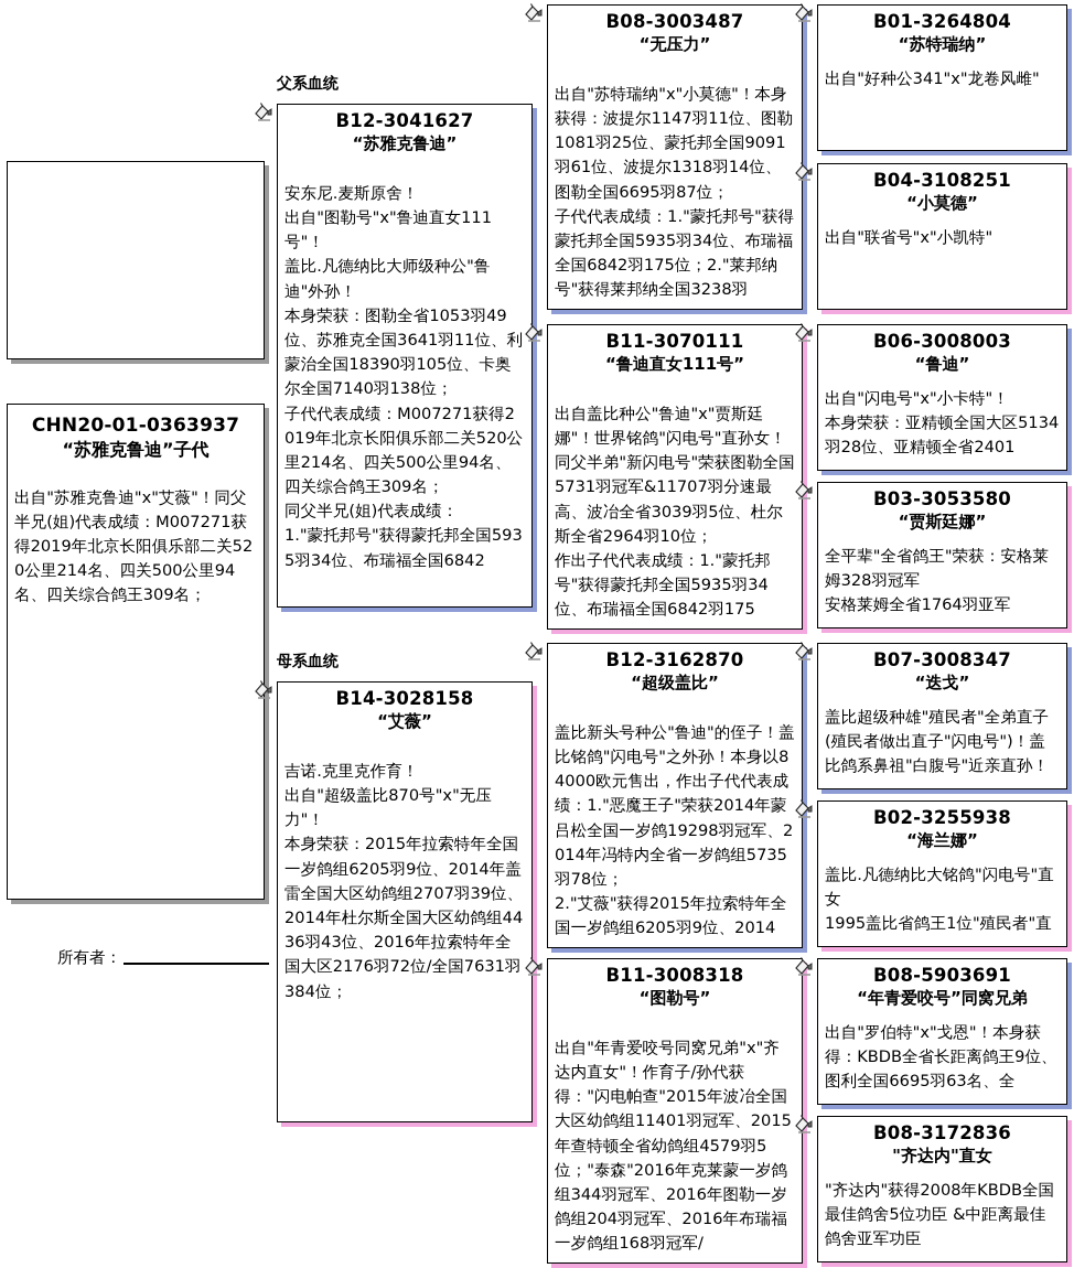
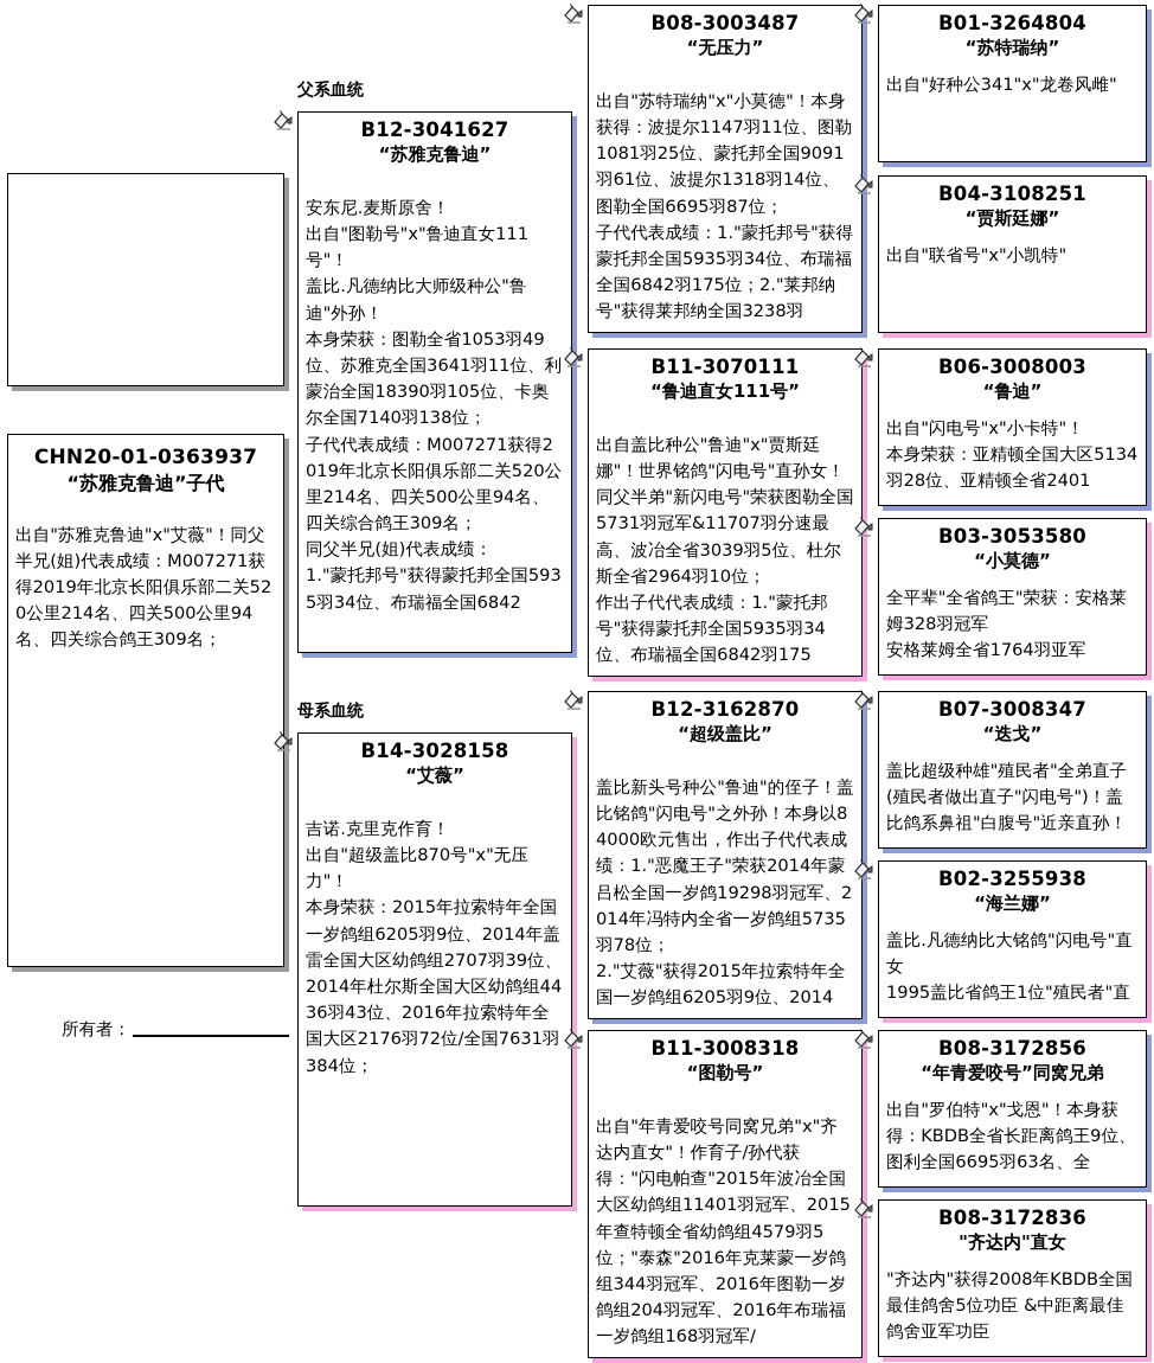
  CHN20-01-0363937
  “苏雅克鲁迪”子代
  出自"苏雅克鲁迪"x"艾薇"！同父半兄(姐)代表成绩：M007271获得2019年北京长阳俱乐部二关520公里214名、四关500公里94名、四关综合鸽王309名；
  所有者：
  父系血统
  母系血统
  B12-3041627
  “苏雅克鲁迪”
  安东尼.麦斯原舍！
  出自"图勒号"x"鲁迪直女111号"！
  盖比.凡德纳比大师级种公"鲁迪"外孙！
  本身荣获：图勒全省1053羽49位、苏雅克全国3641羽11位、利蒙治全国18390羽105位、卡奥尔全国7140羽138位；
  子代代表成绩：M007271获得2019年北京长阳俱乐部二关520公里214名、四关500公里94名、四关综合鸽王309名；
  同父半兄(姐)代表成绩：
  1."蒙托邦号"获得蒙托邦全国5935羽34位、布瑞福全国6842
  B14-3028158
  “艾薇”
  吉诺.克里克作育！
  出自"超级盖比870号"x"无压力"！
  本身荣获：2015年拉索特年全国一岁鸽组6205羽9位、2014年盖雷全国大区幼鸽组2707羽39位、2014年杜尔斯全国大区幼鸽组4436羽43位、2016年拉索特年全国大区2176羽72位/全国7631羽384位；
  B08-3003487
  “无压力”
  出自"苏特瑞纳"x"小莫德"！本身获得：波提尔1147羽11位、图勒1081羽25位、蒙托邦全国9091羽61位、波提尔1318羽14位、图勒全国6695羽87位；
  子代代表成绩：1."蒙托邦号"获得蒙托邦全国5935羽34位、布瑞福全国6842羽175位；2."莱邦纳号"获得莱邦纳全国3238羽
  B11-3070111
  “鲁迪直女111号”
  出自盖比种公"鲁迪"x"贾斯廷娜"！世界铭鸽"闪电号"直孙女！同父半弟"新闪电号"荣获图勒全国5731羽冠军&11707羽分速最高、波冶全省3039羽5位、杜尔斯全省2964羽10位；
  作出子代代表成绩：1."蒙托邦号"获得蒙托邦全国5935羽34位、布瑞福全国6842羽175
  B12-3162870
  “超级盖比”
  盖比新头号种公"鲁迪"的侄子！盖比铭鸽"闪电号"之外孙！本身以84000欧元售出，作出子代代表成绩：1."恶魔王子"荣获2014年蒙吕松全国一岁鸽19298羽冠军、2014年冯特内全省一岁鸽组5735羽78位；
  2."艾薇"获得2015年拉索特年全国一岁鸽组6205羽9位、2014
  B11-3008318
  “图勒号”
  出自"年青爱咬号同窝兄弟"x"齐达内直女"！作育子/孙代获得："闪电帕查"2015年波冶全国大区幼鸽组11401羽冠军、2015年查特顿全省幼鸽组4579羽5位；"泰森"2016年克莱蒙一岁鸽组344羽冠军、2016年图勒一岁鸽组204羽冠军、2016年布瑞福一岁鸽组168羽冠军/
  B01-3264804
  “苏特瑞纳”
  出自"好种公341"x"龙卷风雌"
  B04-3108251
- “小莫德”
+ “贾斯廷娜”
  出自"联省号"x"小凯特"
  B06-3008003
  “鲁迪”
  出自"闪电号"x"小卡特"！
  本身荣获：亚精顿全国大区5134羽28位、亚精顿全省2401
  B03-3053580
- “贾斯廷娜”
+ “小莫德”
  全平辈"全省鸽王"荣获：安格莱姆328羽冠军
  安格莱姆全省1764羽亚军
  B07-3008347
  “迭戈”
  盖比超级种雄"殖民者"全弟直子(殖民者做出直子"闪电号")！盖比鸽系鼻祖"白腹号"近亲直孙！
  B02-3255938
  “海兰娜”
  盖比.凡德纳比大铭鸽"闪电号"直女
  1995盖比省鸽王1位"殖民者"直
- B08-5903691
+ B08-3172856
  “年青爱咬号”同窝兄弟
  出自"罗伯特"x"戈恩"！本身获得：KBDB全省长距离鸽王9位、图利全国6695羽63名、全
  B08-3172836
  "齐达内"直女
  "齐达内"获得2008年KBDB全国最佳鸽舍5位功臣 &中距离最佳鸽舍亚军功臣
